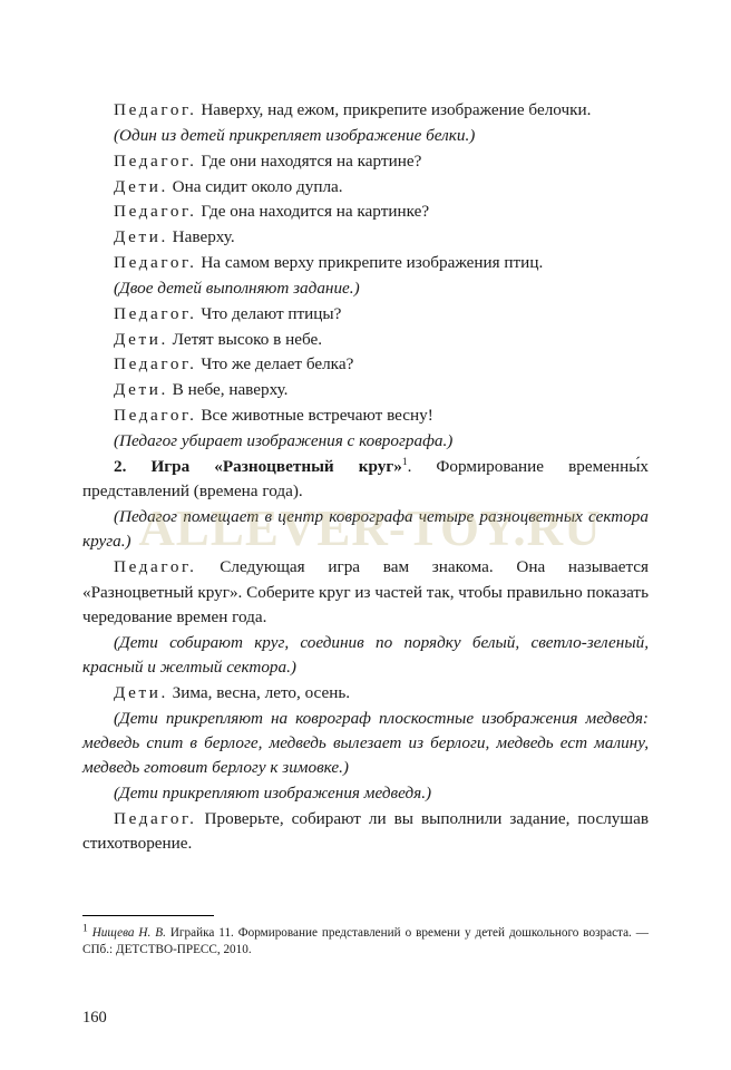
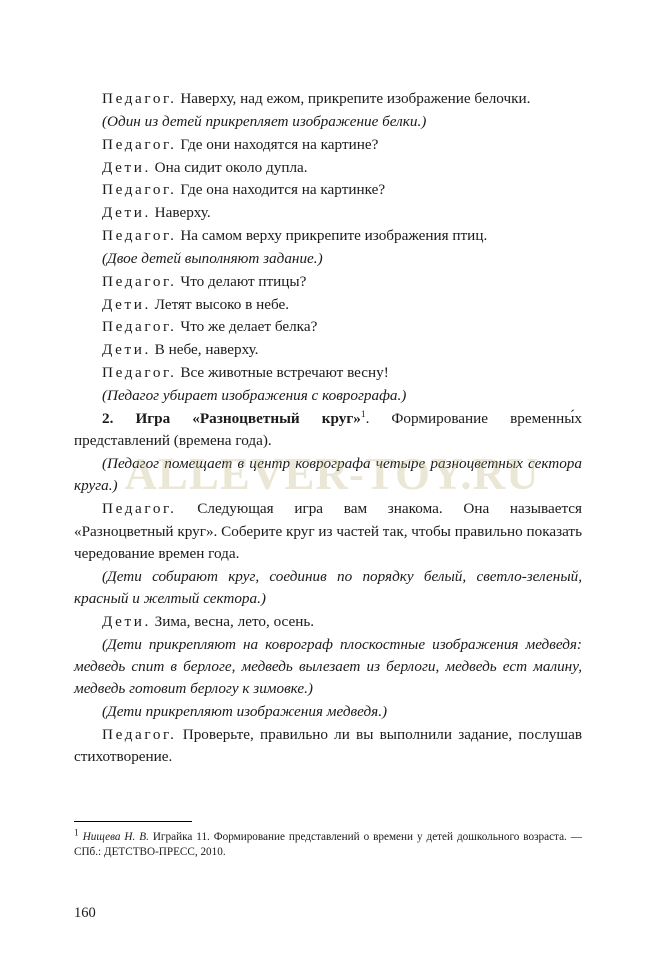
  Педагог. Наверху, над ежом, прикрепите изображение белочки.
  (Один из детей прикрепляет изображение белки.)
  Педагог. Где они находятся на картине?
  Дети. Она сидит около дупла.
  Педагог. Где она находится на картинке?
  Дети. Наверху.
  Педагог. На самом верху прикрепите изображения птиц.
  (Двое детей выполняют задание.)
  Педагог. Что делают птицы?
  Дети. Летят высоко в небе.
  Педагог. Что же делает белка?
  Дети. В небе, наверху.
  Педагог. Все животные встречают весну!
  (Педагог убирает изображения с коврографа.)
  2. Игра «Разноцветный круг»1. Формирование временны́х представлений (времена года).
  (Педагог помещает в центр коврографа четыре разноцветных сектора круга.)
  Педагог. Следующая игра вам знакома. Она называется «Разноцветный круг». Соберите круг из частей так, чтобы правильно показать чередование времен года.
  (Дети собирают круг, соединив по порядку белый, светло-зеленый, красный и желтый сектора.)
  Дети. Зима, весна, лето, осень.
  (Дети прикрепляют на коврограф плоскостные изображения медведя: медведь спит в берлоге, медведь вылезает из берлоги, медведь ест малину, медведь готовит берлогу к зимовке.)
  (Дети прикрепляют изображения медведя.)
- Педагог. Проверьте, собирают ли вы выполнили задание, послушав стихотворение.
+ Педагог. Проверьте, правильно ли вы выполнили задание, послушав стихотворение.
  ALLEVER-TOY.RU
  1 Нищева Н. В. Играйка 11. Формирование представлений о времени у детей дошкольного возраста. — СПб.: ДЕТСТВО-ПРЕСС, 2010.
  160
